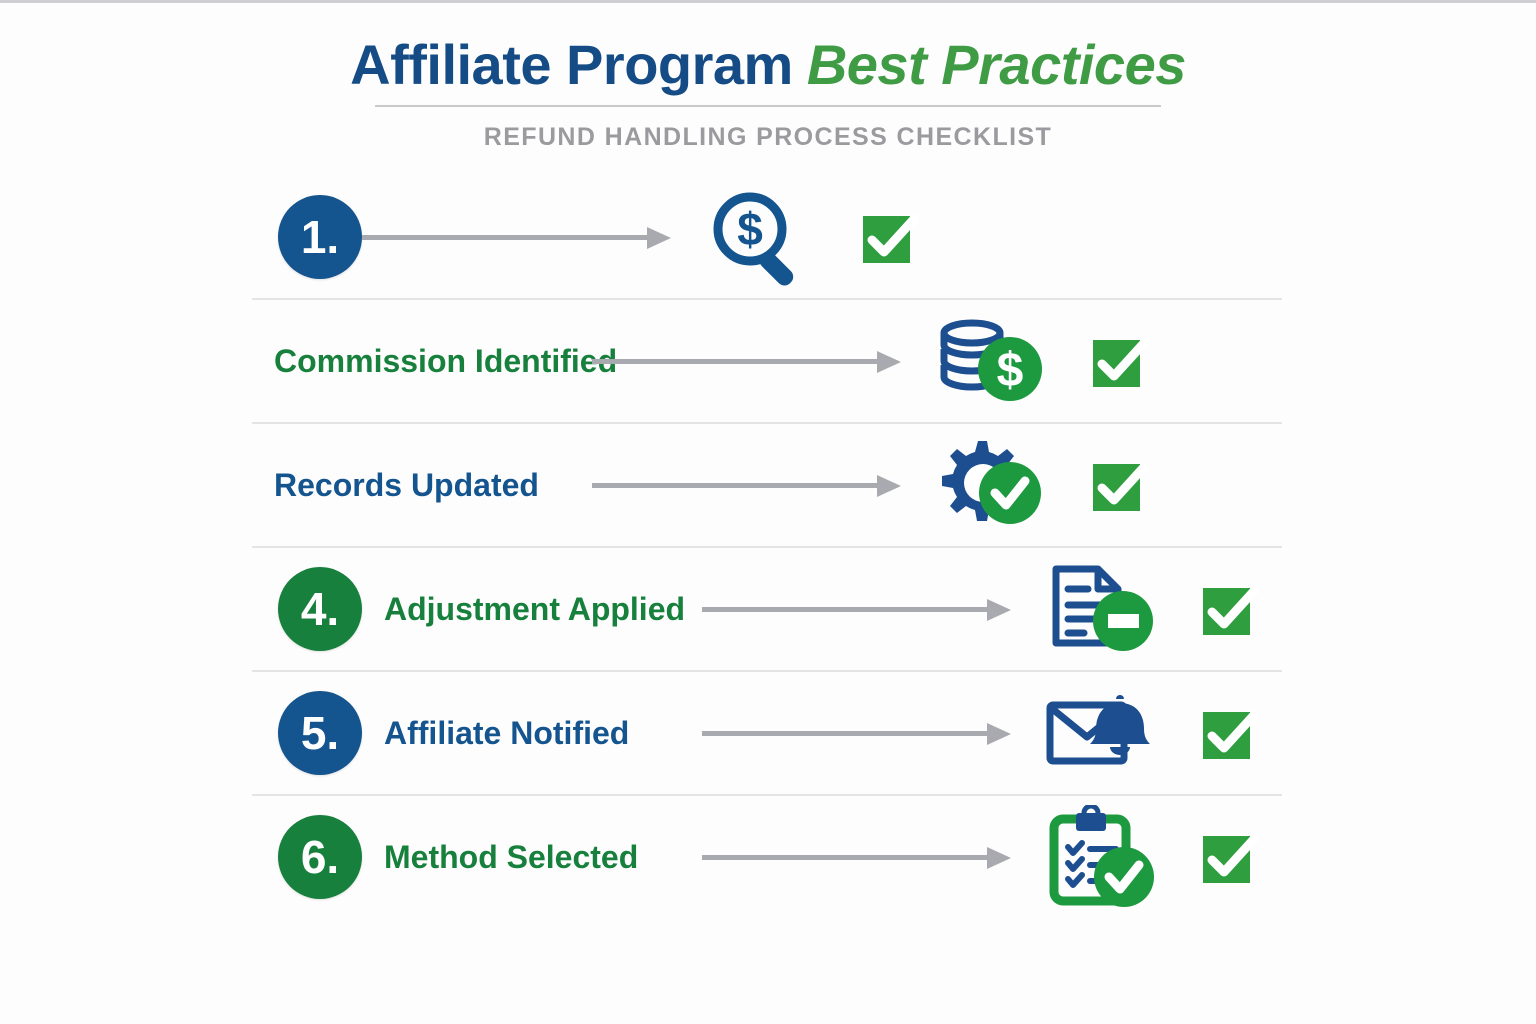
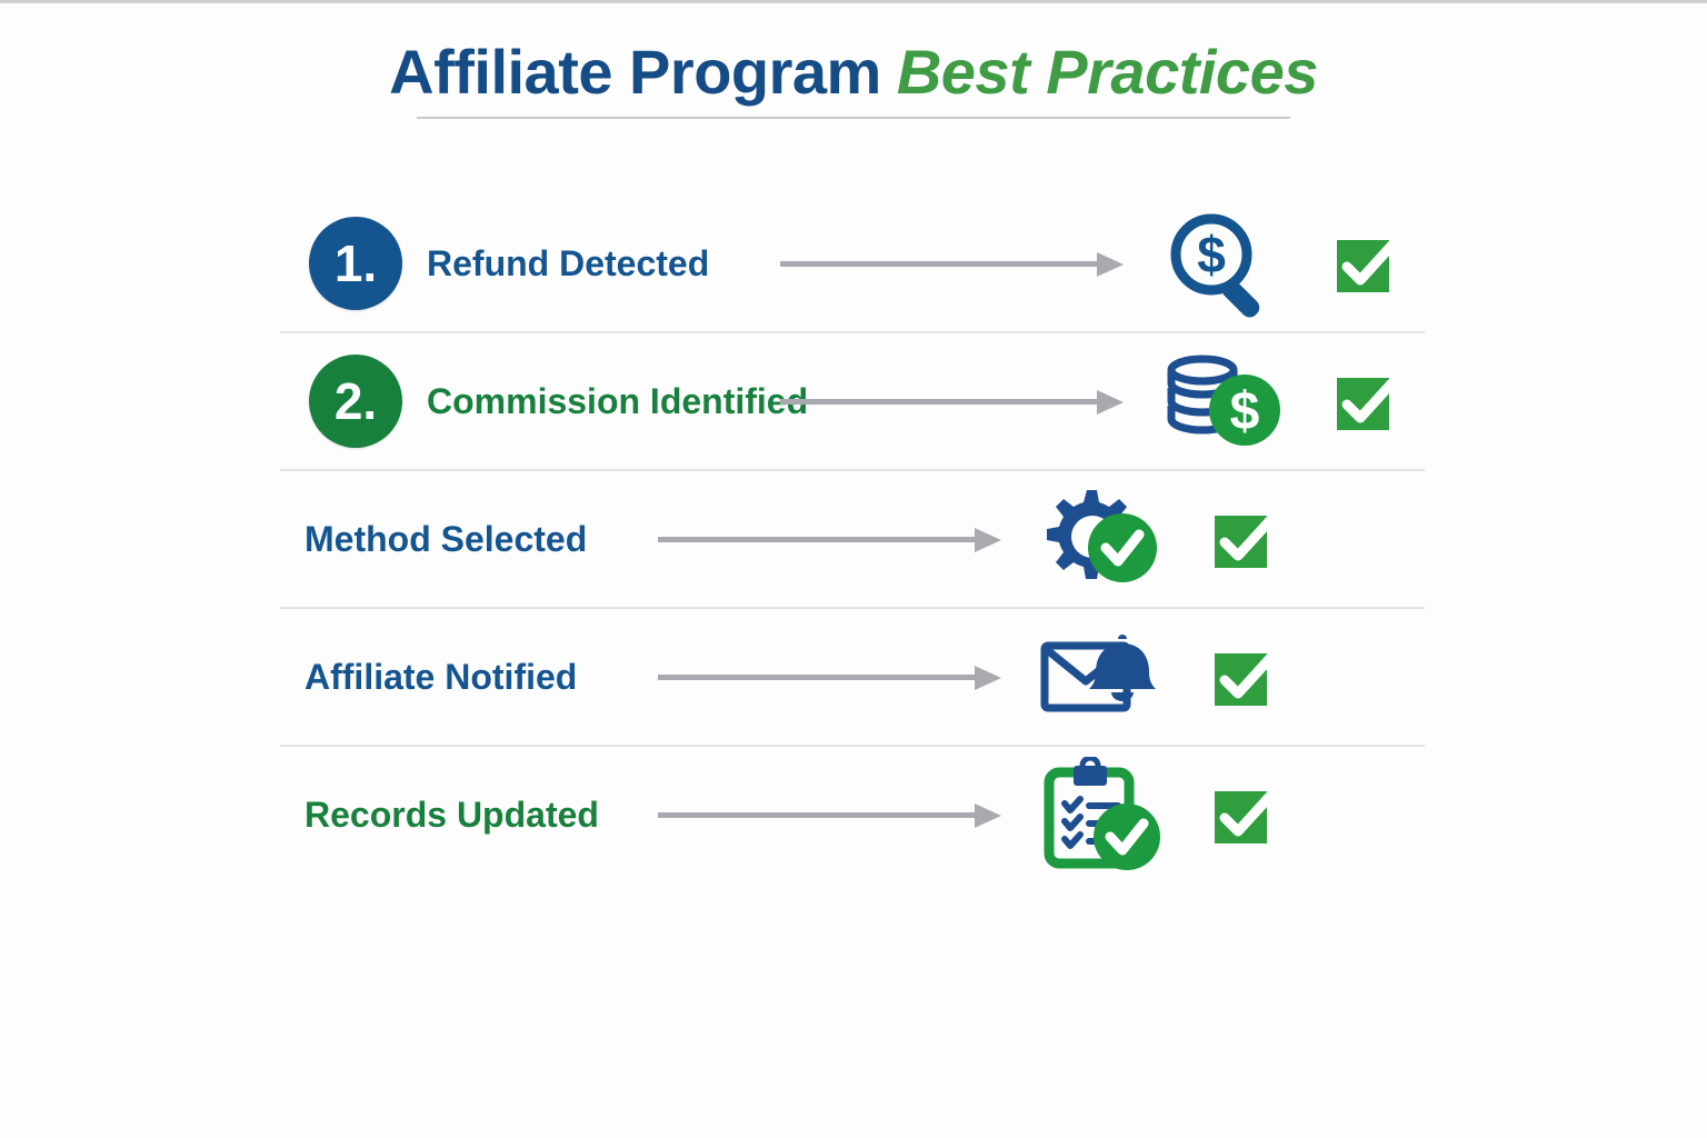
  Affiliate Program Best Practices
- REFUND HANDLING PROCESS CHECKLIST
  1.
+ Refund Detected
  $
+ 2.
  Commission Identifie
  $
- Records Updated
+ Method Selected
- 4.
- Adjustment Applied
- 5.
  Affiliate Notified
- 6.
- Method Selected
+ Records Updated
